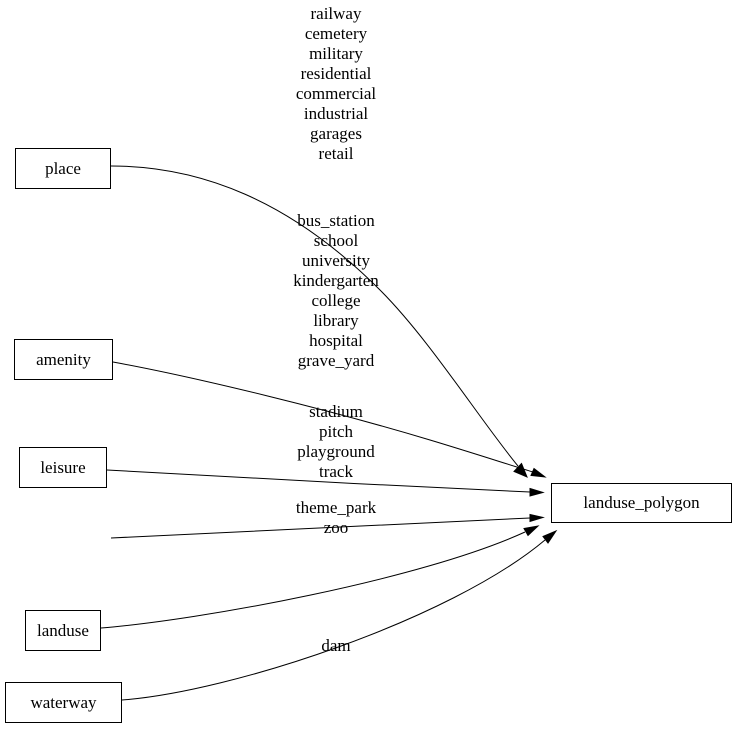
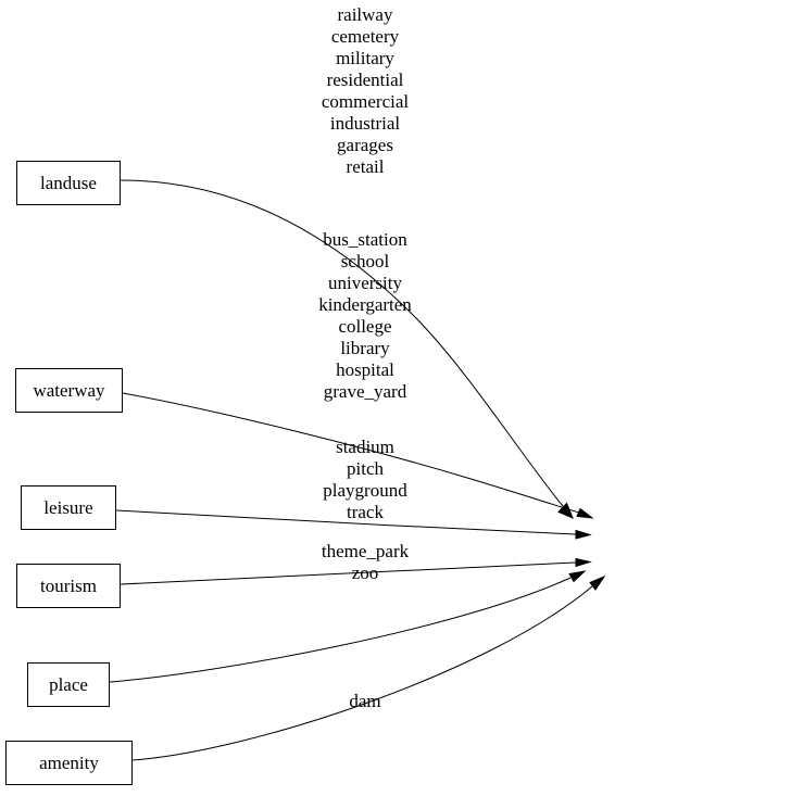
- place
+ landuse
- amenity
+ waterway
  leisure
+ tourism
- landuse
+ place
- waterway
+ amenity
- landuse_polygon
  railway
  cemetery
  military
  residential
  commercial
  industrial
  garages
  retail
  bus_station
  school
  university
  kindergarten
  college
  library
  hospital
  grave_yard
  stadium
  pitch
  playground
  track
  theme_park
  zoo
  dam
